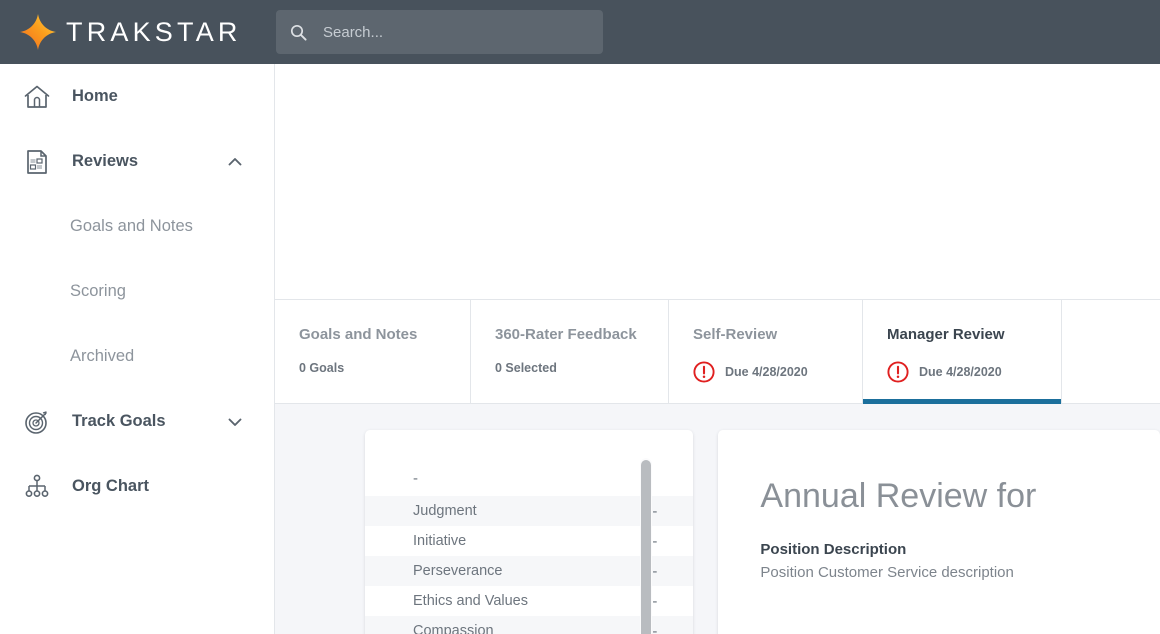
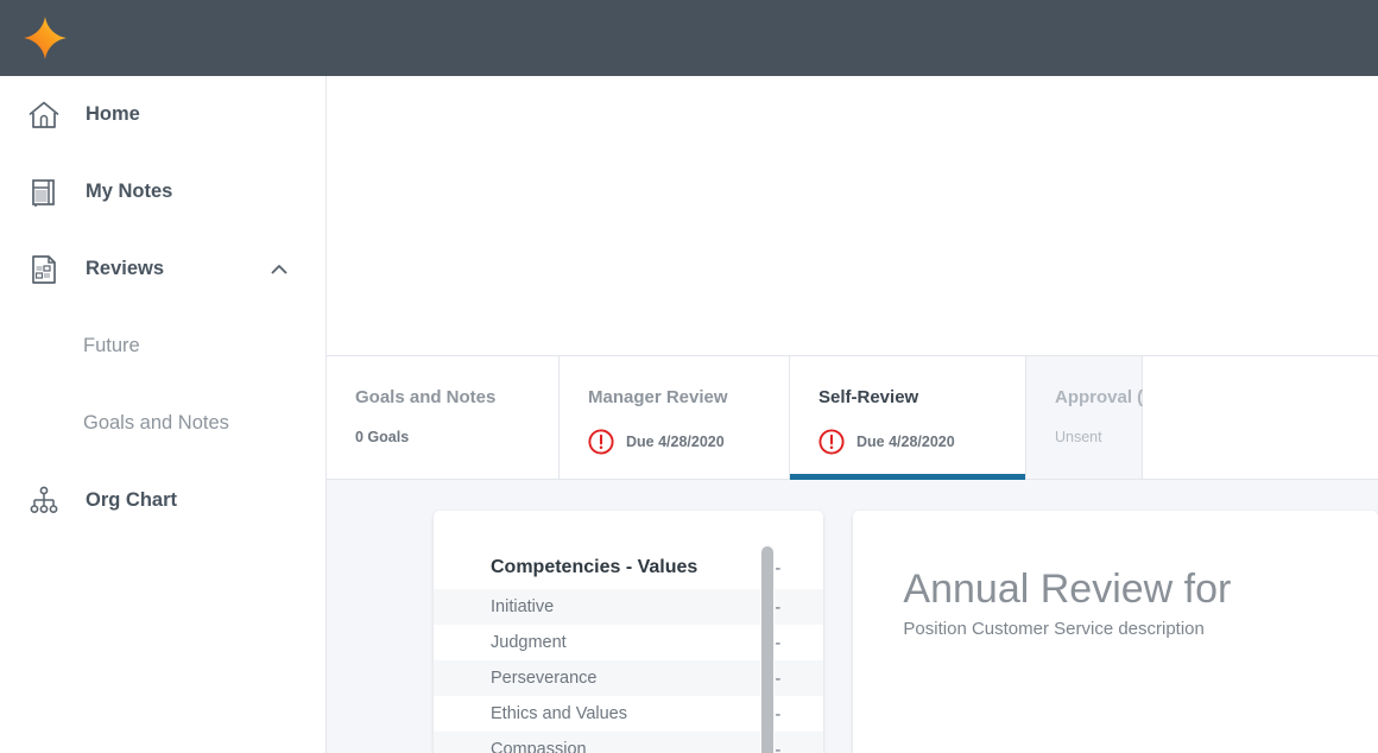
- TRAKSTAR
- Search...
  Home
+ My Notes
  Reviews
+ Future
  Goals and Notes
- Scoring
- Archived
- Track Goals
  Org Chart
  Goals and Notes
  0 Goals
- 360-Rater Feedback
- 0 Selected
- Self-Review
+ Manager Review
  Due 4/28/2020
- Manager Review
+ Self-Review
  Due 4/28/2020
+ Approval (
+ Unsent
+ Competencies - Values
  -
- Judgment
+ Initiative
  -
- Initiative
+ Judgment
  -
  Perseverance
  -
  Ethics and Values
  -
  Compassion
  -
  Annual Review for
- Position Description
  Position Customer Service description
